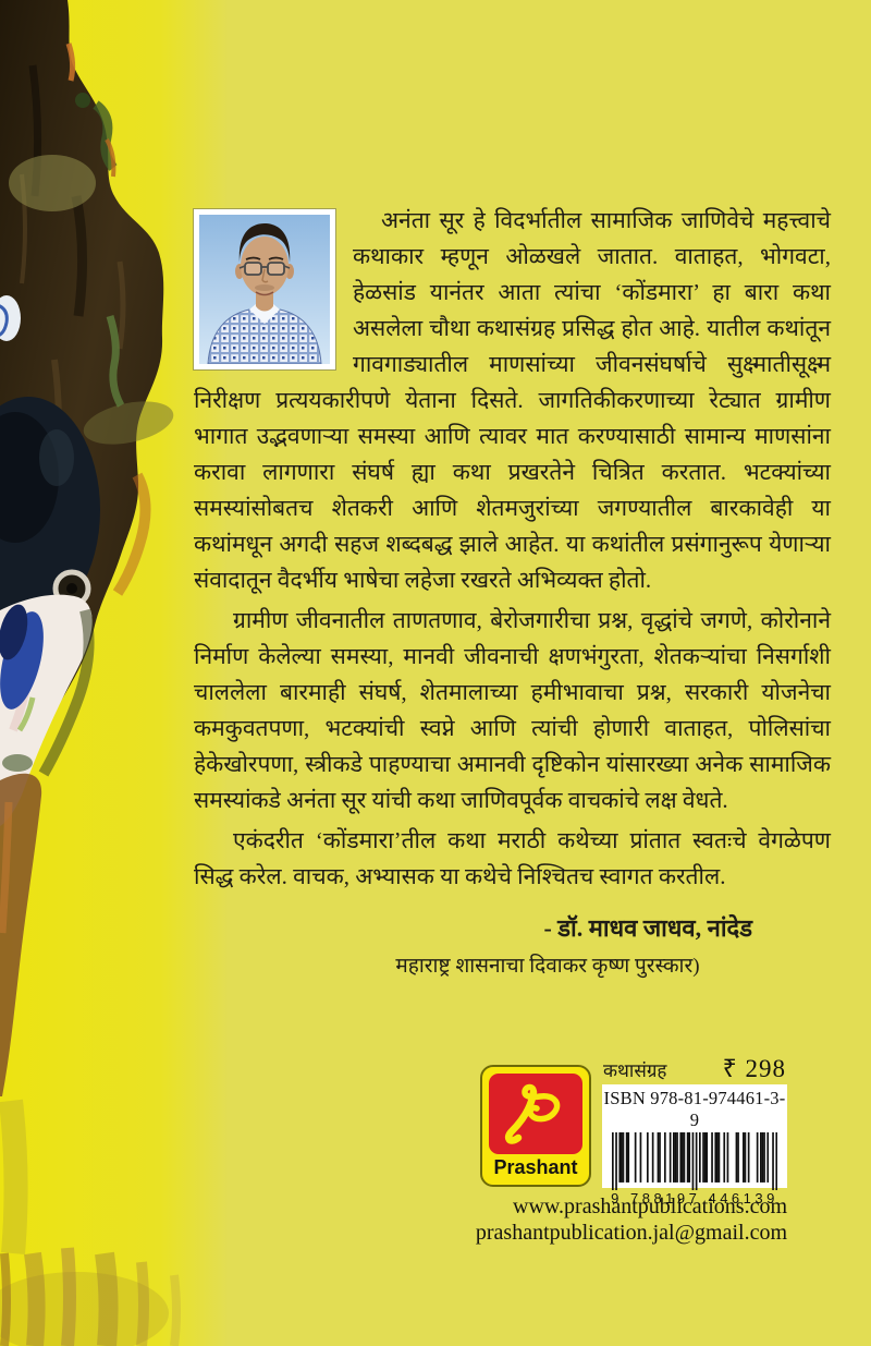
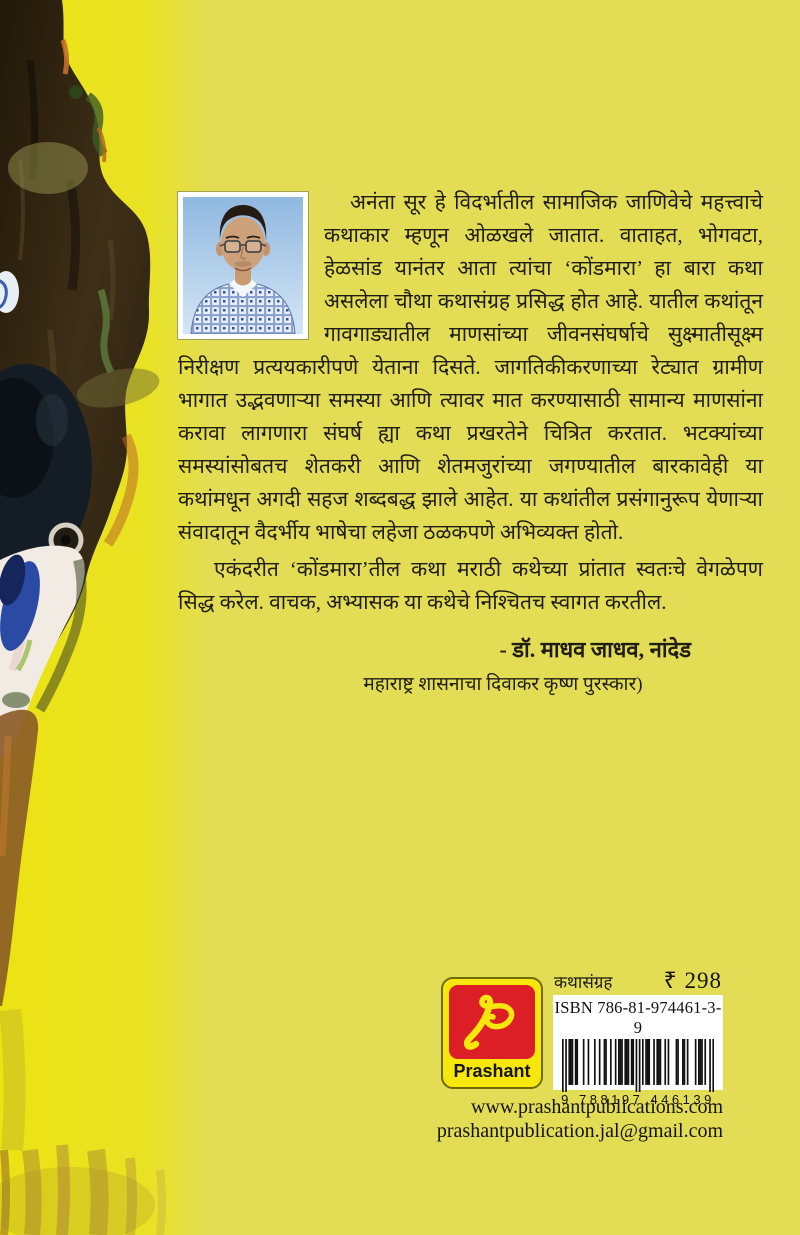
- अनंता सूर हे विदर्भातील सामाजिक जाणिवेचे महत्त्वाचे कथाकार म्हणून ओळखले जातात. वाताहत, भोगवटा, हेळसांड यानंतर आता त्यांचा ‘कोंडमारा’ हा बारा कथा असलेला चौथा कथासंग्रह प्रसिद्ध होत आहे. यातील कथांतून गावगाड्यातील माणसांच्या जीवनसंघर्षाचे सुक्ष्मातीसूक्ष्म निरीक्षण प्रत्ययकारीपणे येताना दिसते. जागतिकीकरणाच्या रेट्यात ग्रामीण भागात उद्भवणाऱ्या समस्या आणि त्यावर मात करण्यासाठी सामान्य माणसांना करावा लागणारा संघर्ष ह्या कथा प्रखरतेने चित्रित करतात. भटक्यांच्या समस्यांसोबतच शेतकरी आणि शेतमजुरांच्या जगण्यातील बारकावेही या कथांमधून अगदी सहज शब्दबद्ध झाले आहेत. या कथांतील प्रसंगानुरूप येणाऱ्या संवादातून वैदर्भीय भाषेचा लहेजा रखरते अभिव्यक्त होतो.
+ अनंता सूर हे विदर्भातील सामाजिक जाणिवेचे महत्त्वाचे कथाकार म्हणून ओळखले जातात. वाताहत, भोगवटा, हेळसांड यानंतर आता त्यांचा ‘कोंडमारा’ हा बारा कथा असलेला चौथा कथासंग्रह प्रसिद्ध होत आहे. यातील कथांतून गावगाड्यातील माणसांच्या जीवनसंघर्षाचे सुक्ष्मातीसूक्ष्म निरीक्षण प्रत्ययकारीपणे येताना दिसते. जागतिकीकरणाच्या रेट्यात ग्रामीण भागात उद्भवणाऱ्या समस्या आणि त्यावर मात करण्यासाठी सामान्य माणसांना करावा लागणारा संघर्ष ह्या कथा प्रखरतेने चित्रित करतात. भटक्यांच्या समस्यांसोबतच शेतकरी आणि शेतमजुरांच्या जगण्यातील बारकावेही या कथांमधून अगदी सहज शब्दबद्ध झाले आहेत. या कथांतील प्रसंगानुरूप येणाऱ्या संवादातून वैदर्भीय भाषेचा लहेजा ठळकपणे अभिव्यक्त होतो.
- ग्रामीण जीवनातील ताणतणाव, बेरोजगारीचा प्रश्न, वृद्धांचे जगणे, कोरोनाने निर्माण केलेल्या समस्या, मानवी जीवनाची क्षणभंगुरता, शेतकऱ्यांचा निसर्गाशी चाललेला बारमाही संघर्ष, शेतमालाच्या हमीभावाचा प्रश्न, सरकारी योजनेचा कमकुवतपणा, भटक्यांची स्वप्ने आणि त्यांची होणारी वाताहत, पोलिसांचा हेकेखोरपणा, स्त्रीकडे पाहण्याचा अमानवी दृष्टिकोन यांसारख्या अनेक सामाजिक समस्यांकडे अनंता सूर यांची कथा जाणिवपूर्वक वाचकांचे लक्ष वेधते.
  एकंदरीत ‘कोंडमारा’तील कथा मराठी कथेच्या प्रांतात स्वतःचे वेगळेपण सिद्ध करेल. वाचक, अभ्यासक या कथेचे निश्चितच स्वागत करतील.
  - डॉ. माधव जाधव, नांदेड
  महाराष्ट्र शासनाचा दिवाकर कृष्ण पुरस्कार)
  Prashant
  कथासंग्रह
  ₹ 298
- ISBN 978-81-974461-3-9
+ ISBN 786-81-974461-3-9
  9 788197 446139
  www.prashantpublications.com
  prashantpublication.jal@gmail.com
